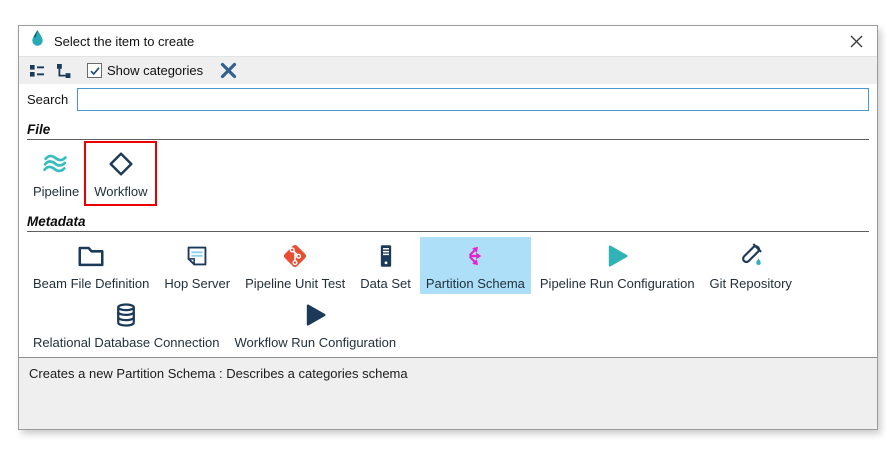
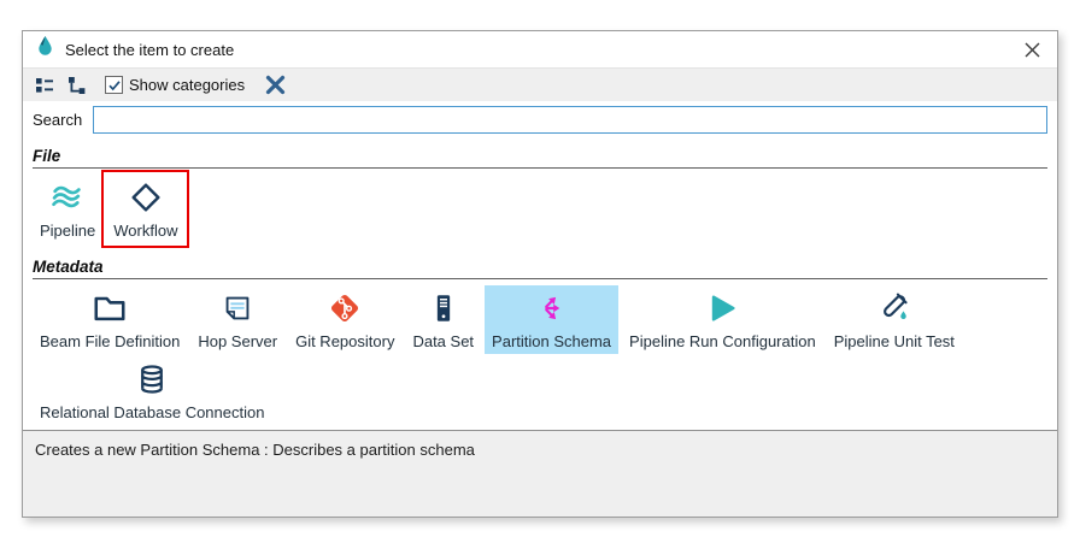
  Select the item to create
  Show categories
  Search
  File
  Pipeline
  Workflow
  Metadata
  Beam File Definition
  Hop Server
- Pipeline Unit Test
+ Git Repository
  Data Set
  Partition Schema
  Pipeline Run Configuration
- Git Repository
+ Pipeline Unit Test
  Relational Database Connection
- Workflow Run Configuration
- Creates a new Partition Schema : Describes a categories schema
+ Creates a new Partition Schema : Describes a partition schema
